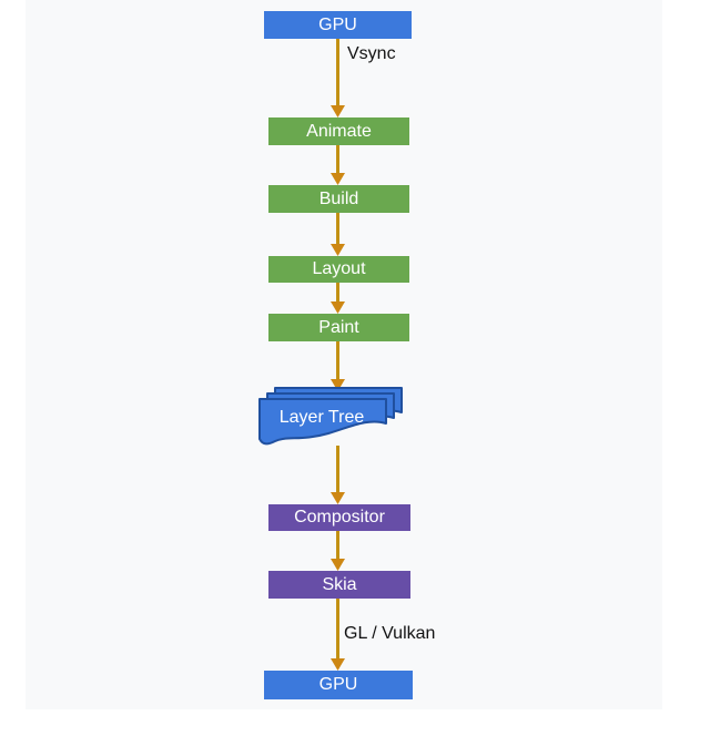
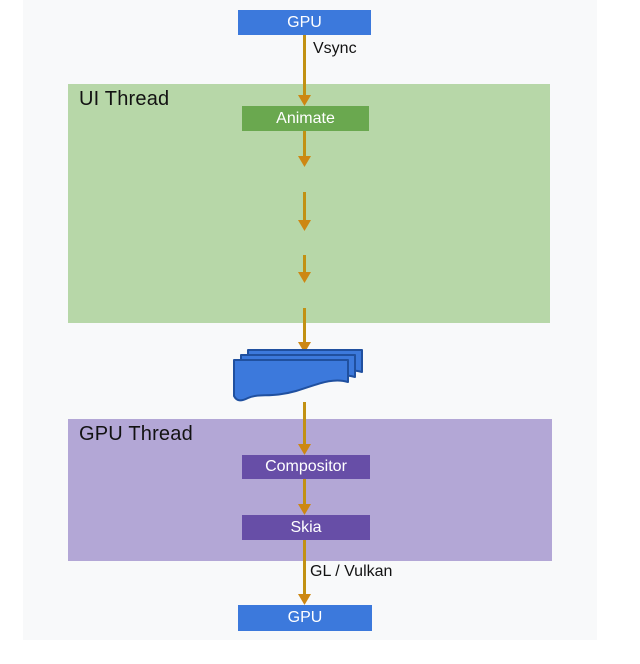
+ UI Thread
+ GPU Thread
  GPU
  Animate
- Build
- Layout
- Paint
- Layer Tree
  Compositor
  Skia
  GPU
  Vsync
  GL / Vulkan
